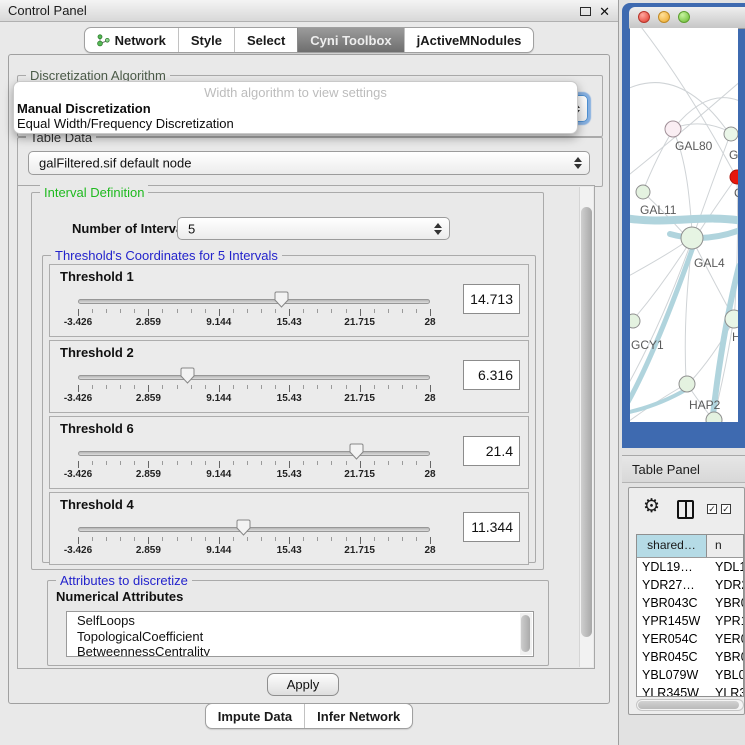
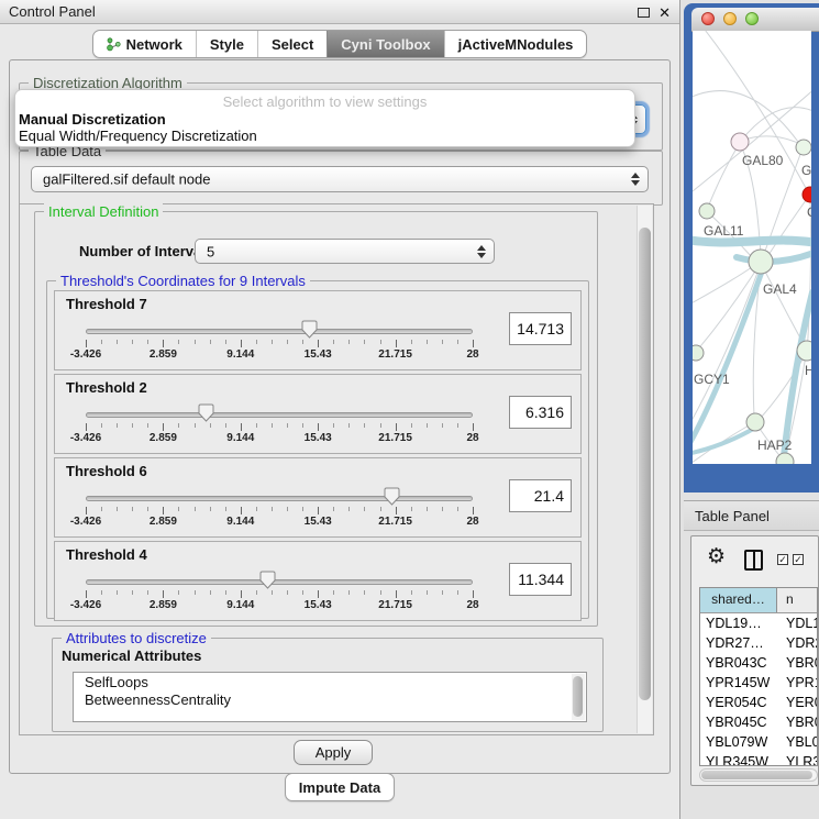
  Control Panel
  ✕
  Network
  Style
  Select
  Cyni Toolbox
  jActiveMNodules
  Discretization Algorithm
- Width algorithm to view settings
+ Select algorithm to view settings
  Manual Discretization
  Equal Width/Frequency Discretization
  Table Data
  galFiltered.sif default node
  Interval Definition
  Number of Interv
  5
- Threshold's Coordinates for 5 Intervals
+ Threshold's Coordinates for 9 Intervals
- Threshold 1
+ Threshold 7
  -3.426
  2.859
  9.144
  15.43
  21.715
  28
  14.713
  Threshold 2
  -3.426
  2.859
  9.144
  15.43
  21.715
  28
  6.316
  Threshold 6
  -3.426
  2.859
  9.144
  15.43
  21.715
  28
  21.4
  Threshold 4
  -3.426
  2.859
  9.144
  15.43
  21.715
  28
  11.344
  Attributes to discretize
  Numerical Attributes
  SelfLoops
- TopologicalCoefficient
  BetweennessCentrality
  Apply
  Impute Data
- Infer Network
  GAL80
  GAL11
  GAL4
  GCY1
  H
  HAP2
  Table Panel
  ⚙
  ✓
  ✓
  shared…
  n
  YDL19…
  YDL1
  YDR27…
  YDR
  YBR043C
  YBR
  YPR145W
  YPR
  YER054C
  YER
  YBR045C
  YBR
  YBL079W
  YBL0
  YLR345W
  YLR3
